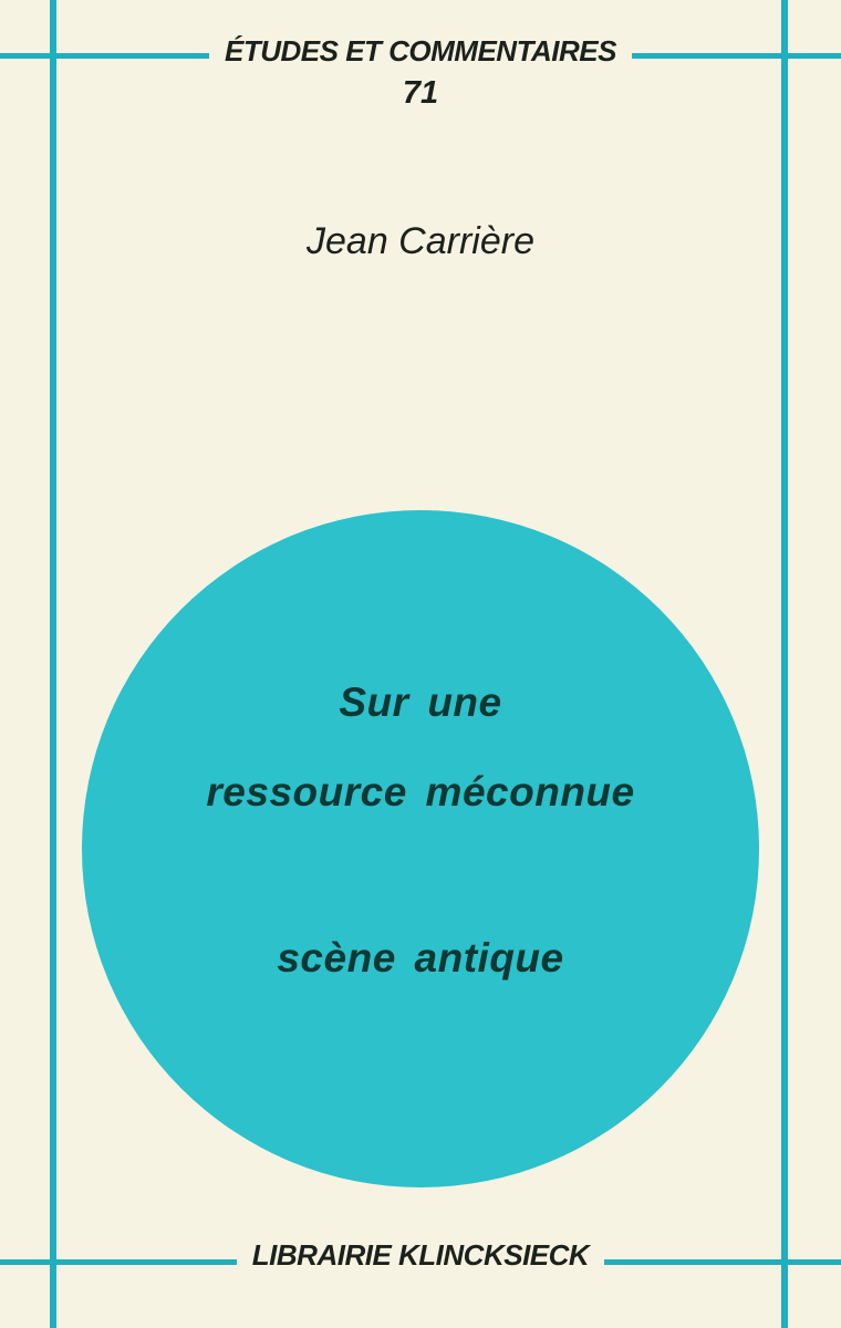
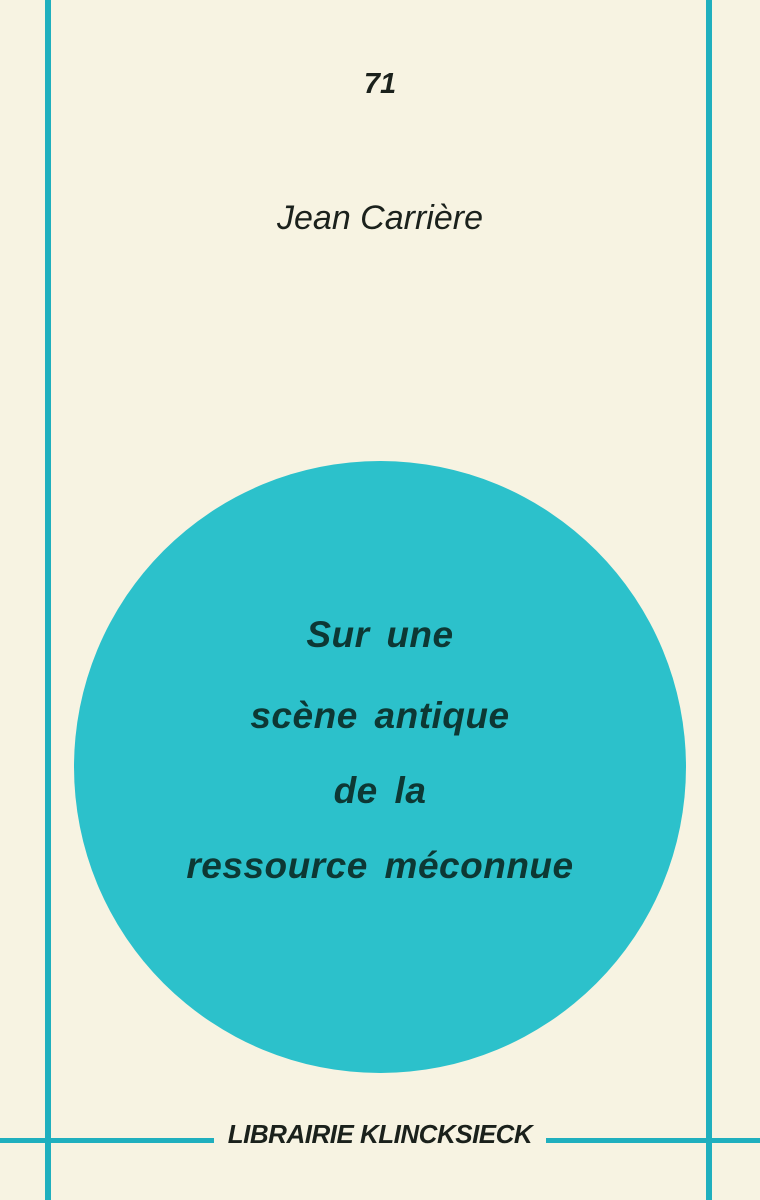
- ÉTUDES ET COMMENTAIRES
  71
  Jean Carrière
  Sur une
- ressource méconnue
+ scène antique
+ de la
- scène antique
+ ressource méconnue
  LIBRAIRIE KLINCKSIECK
